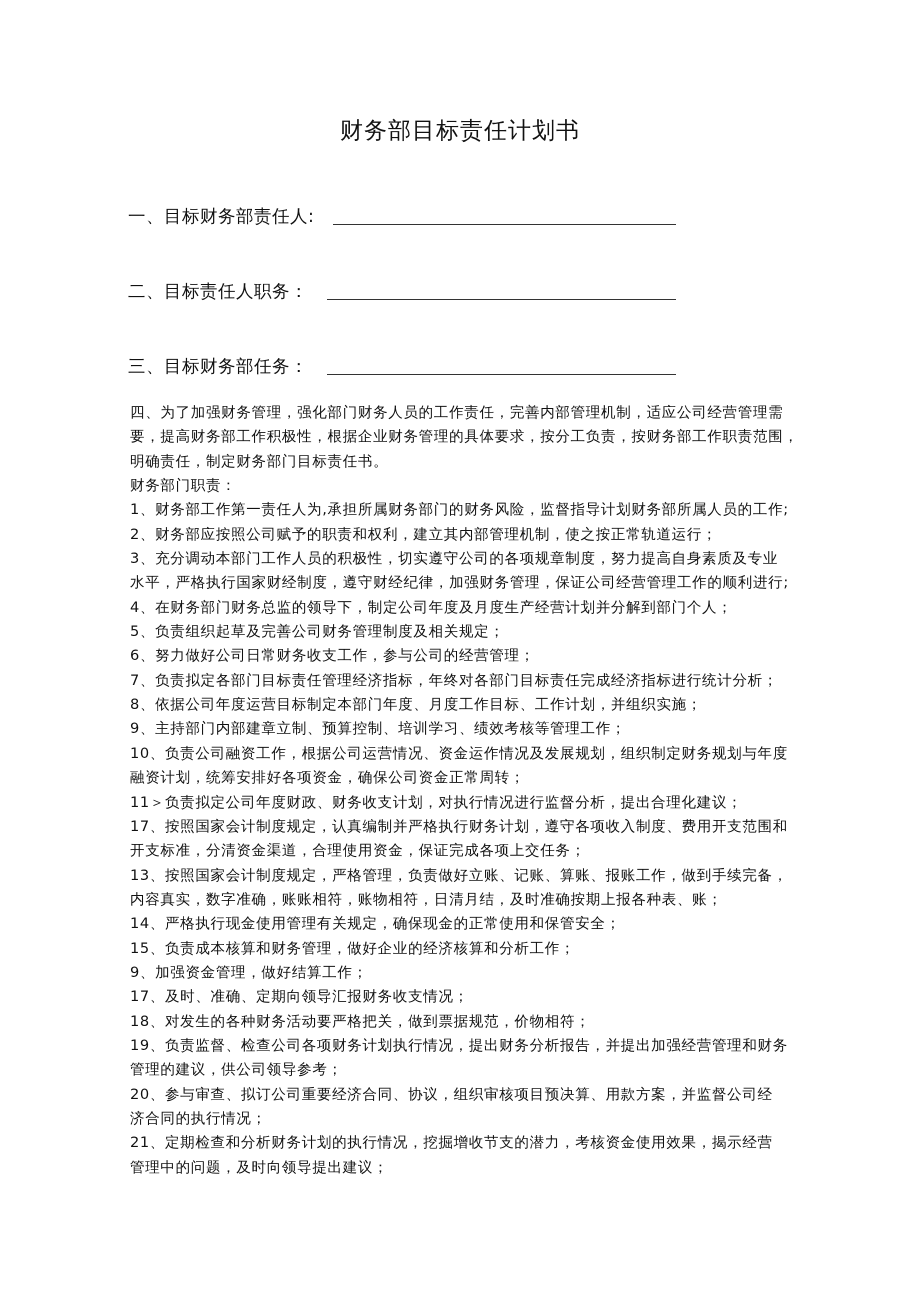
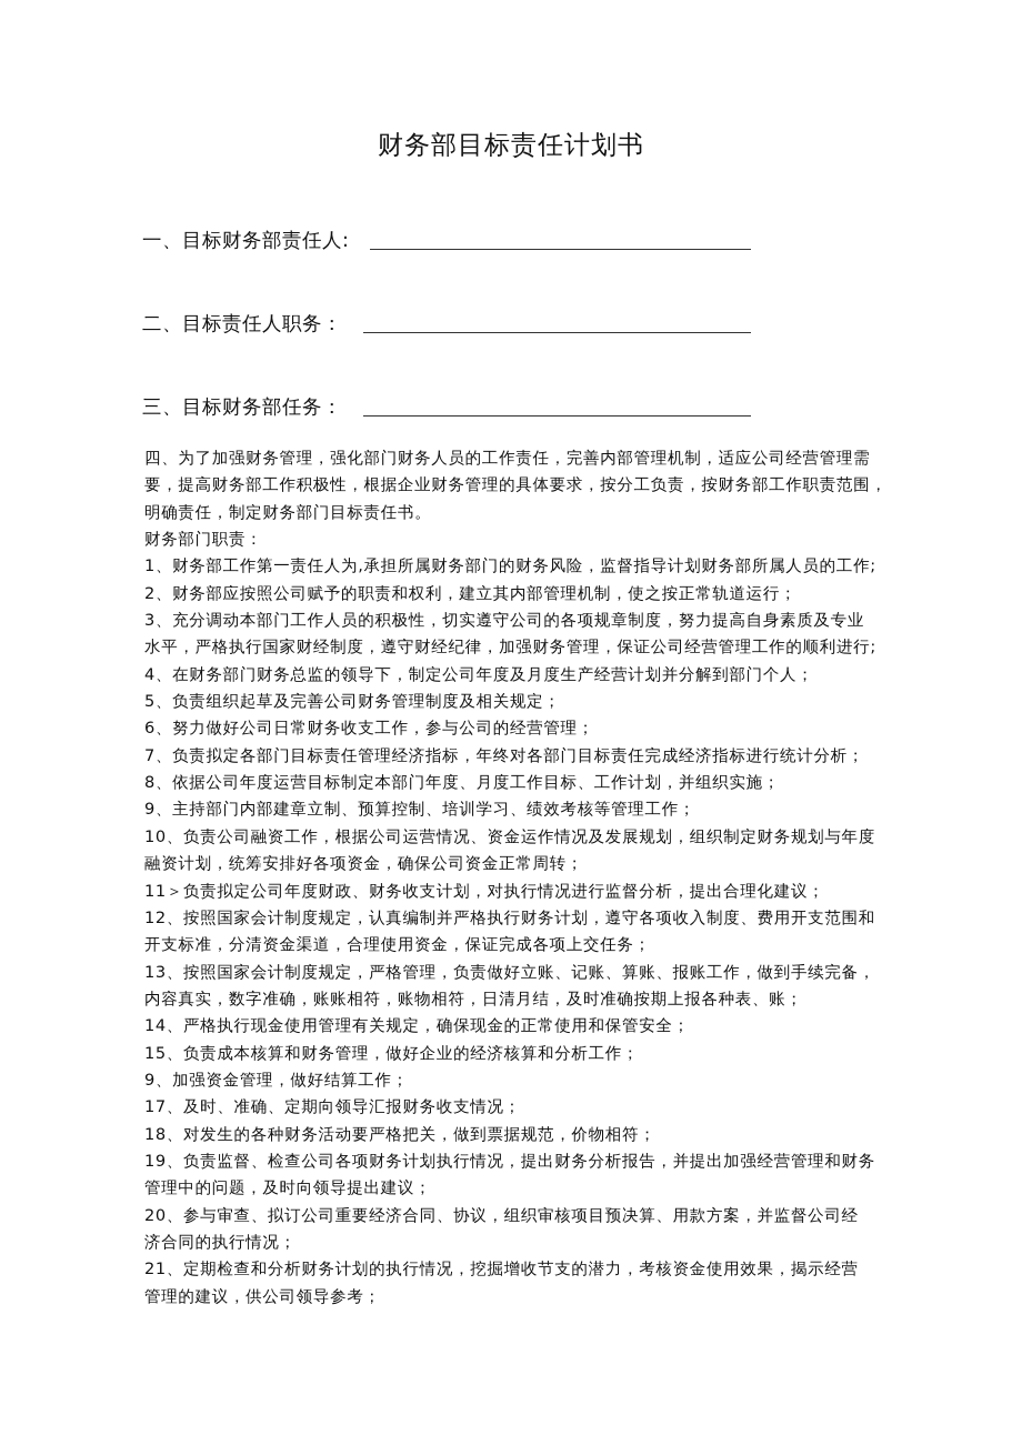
  财务部目标责任计划书
  一、目标财务部责任人:
  二、目标责任人职务：
  三、目标财务部任务：
  四、为了加强财务管理，强化部门财务人员的工作责任，完善内部管理机制，适应公司经营管理需
  要，提高财务部工作积极性，根据企业财务管理的具体要求，按分工负责，按财务部工作职责范围，
  明确责任，制定财务部门目标责任书。
  财务部门职责：
  1、财务部工作第一责任人为,承担所属财务部门的财务风险，监督指导计划财务部所属人员的工作;
  2、财务部应按照公司赋予的职责和权利，建立其内部管理机制，使之按正常轨道运行；
  3、充分调动本部门工作人员的积极性，切实遵守公司的各项规章制度，努力提高自身素质及专业
  水平，严格执行国家财经制度，遵守财经纪律，加强财务管理，保证公司经营管理工作的顺利进行;
  4、在财务部门财务总监的领导下，制定公司年度及月度生产经营计划并分解到部门个人；
  5、负责组织起草及完善公司财务管理制度及相关规定；
  6、努力做好公司日常财务收支工作，参与公司的经营管理；
  7、负责拟定各部门目标责任管理经济指标，年终对各部门目标责任完成经济指标进行统计分析；
  8、依据公司年度运营目标制定本部门年度、月度工作目标、工作计划，并组织实施；
  9、主持部门内部建章立制、预算控制、培训学习、绩效考核等管理工作；
  10、负责公司融资工作，根据公司运营情况、资金运作情况及发展规划，组织制定财务规划与年度
  融资计划，统筹安排好各项资金，确保公司资金正常周转；
  11＞负责拟定公司年度财政、财务收支计划，对执行情况进行监督分析，提出合理化建议；
- 17、按照国家会计制度规定，认真编制并严格执行财务计划，遵守各项收入制度、费用开支范围和
+ 12、按照国家会计制度规定，认真编制并严格执行财务计划，遵守各项收入制度、费用开支范围和
  开支标准，分清资金渠道，合理使用资金，保证完成各项上交任务；
  13、按照国家会计制度规定，严格管理，负责做好立账、记账、算账、报账工作，做到手续完备，
  内容真实，数字准确，账账相符，账物相符，日清月结，及时准确按期上报各种表、账；
  14、严格执行现金使用管理有关规定，确保现金的正常使用和保管安全；
  15、负责成本核算和财务管理，做好企业的经济核算和分析工作；
  9、加强资金管理，做好结算工作；
  17、及时、准确、定期向领导汇报财务收支情况；
  18、对发生的各种财务活动要严格把关，做到票据规范，价物相符；
  19、负责监督、检查公司各项财务计划执行情况，提出财务分析报告，并提出加强经营管理和财务
- 管理的建议，供公司领导参考；
+ 管理中的问题，及时向领导提出建议；
  20、参与审查、拟订公司重要经济合同、协议，组织审核项目预决算、用款方案，并监督公司经
  济合同的执行情况；
  21、定期检查和分析财务计划的执行情况，挖掘增收节支的潜力，考核资金使用效果，揭示经营
- 管理中的问题，及时向领导提出建议；
+ 管理的建议，供公司领导参考；
